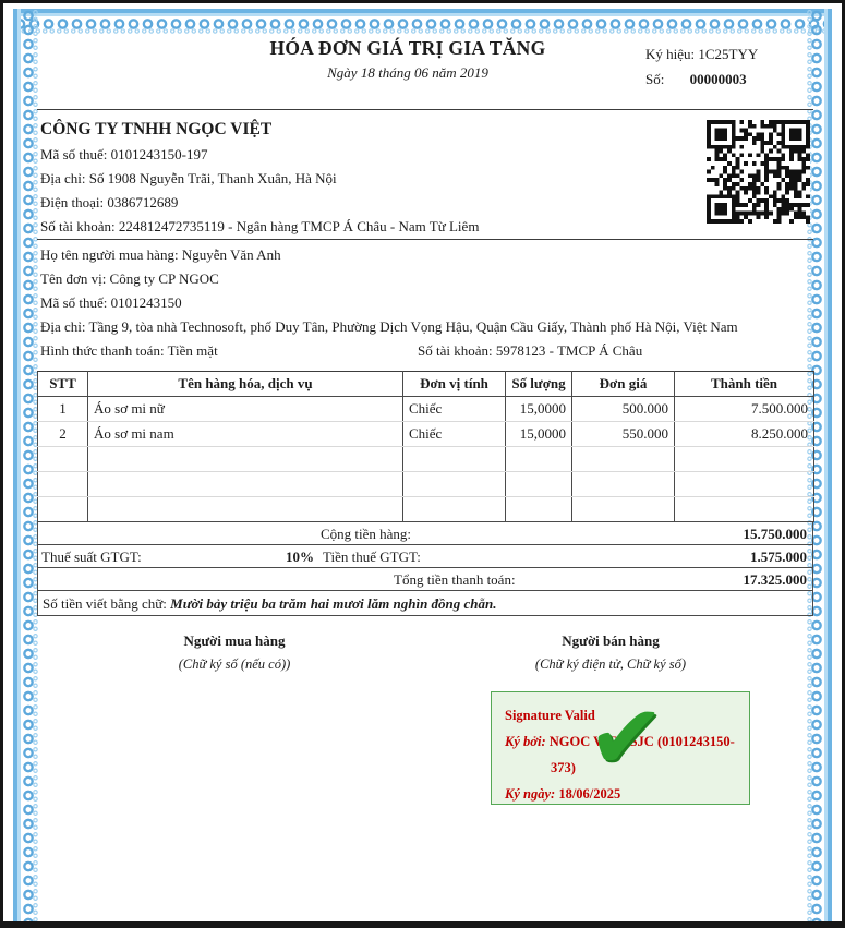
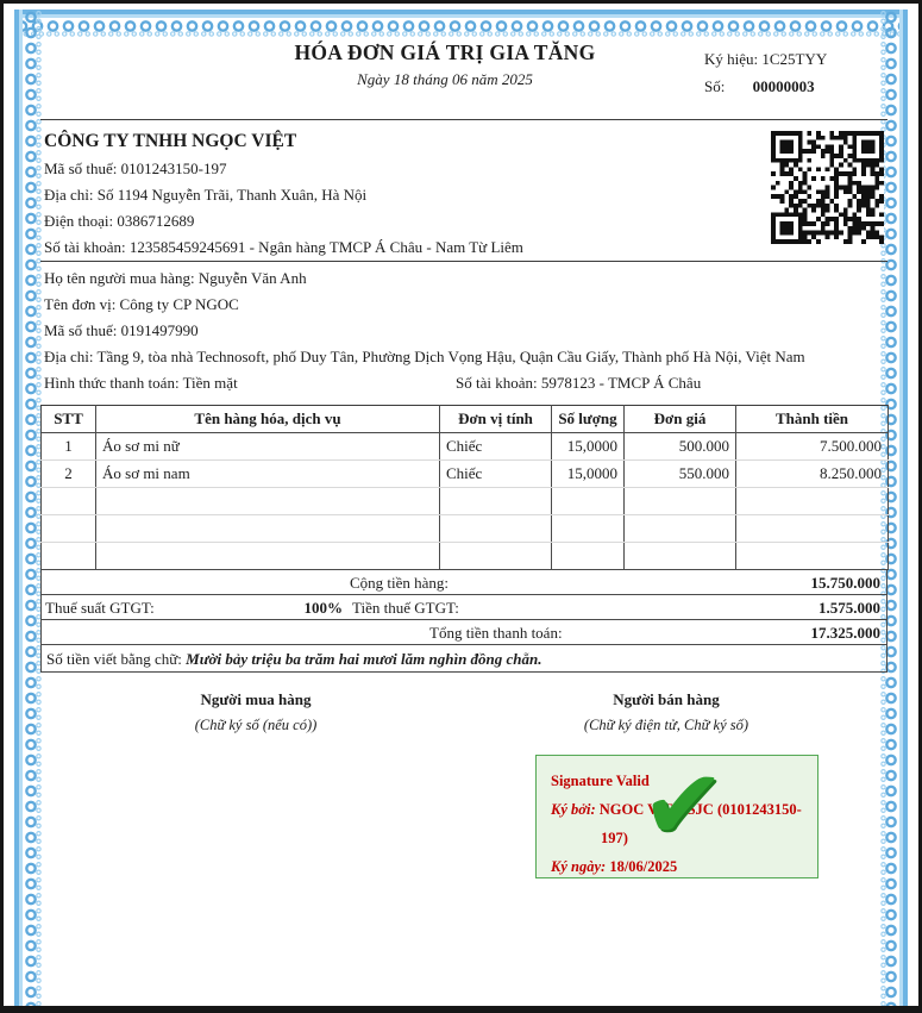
  HÓA ĐƠN GIÁ TRỊ GIA TĂNG
- Ngày 18 tháng 06 năm 2019
+ Ngày 18 tháng 06 năm 2025
  Ký hiệu: 1C25TYY
  Số: 00000003
  CÔNG TY TNHH NGỌC VIỆT
  Mã số thuế: 0101243150-197
- Địa chỉ: Số 1908 Nguyễn Trãi, Thanh Xuân, Hà Nội
+ Địa chỉ: Số 1194 Nguyễn Trãi, Thanh Xuân, Hà Nội
  Điện thoại: 0386712689
- Số tài khoản: 224812472735119 - Ngân hàng TMCP Á Châu - Nam Từ Liêm
+ Số tài khoản: 123585459245691 - Ngân hàng TMCP Á Châu - Nam Từ Liêm
  Họ tên người mua hàng: Nguyễn Văn Anh
  Tên đơn vị: Công ty CP NGOC
- Mã số thuế: 0101243150
+ Mã số thuế: 0191497990
  Địa chỉ: Tầng 9, tòa nhà Technosoft, phố Duy Tân, Phường Dịch Vọng Hậu, Quận Cầu Giấy, Thành phố Hà Nội, Việt Nam
  Hình thức thanh toán: Tiền mặt
  Số tài khoản: 5978123 - TMCP Á Châu
  STT	Tên hàng hóa, dịch vụ	Đơn vị tính	Số lượng	Đơn giá	Thành tiền
  1	Áo sơ mi nữ	Chiếc	15,0000	500.000	7.500.000
  2	Áo sơ mi nam	Chiếc	15,0000	550.000	8.250.000
  Cộng tiền hàng:
  15.750.000
  Thuế suất GTGT:
- 10%
+ 100%
  Tiền thuế GTGT:
  1.575.000
  Tổng tiền thanh toán:
  17.325.000
  Số tiền viết bằng chữ: Mười bảy triệu ba trăm hai mươi lăm nghìn đồng chẵn.
  Người mua hàng
  (Chữ ký số (nếu có))
  Người bán hàng
  (Chữ ký điện tử, Chữ ký số)
  Signature Valid
  Ký bởi: NGOC VIET SJC (0101243150-
- 373)
+ 197)
  Ký ngày: 18/06/2025
